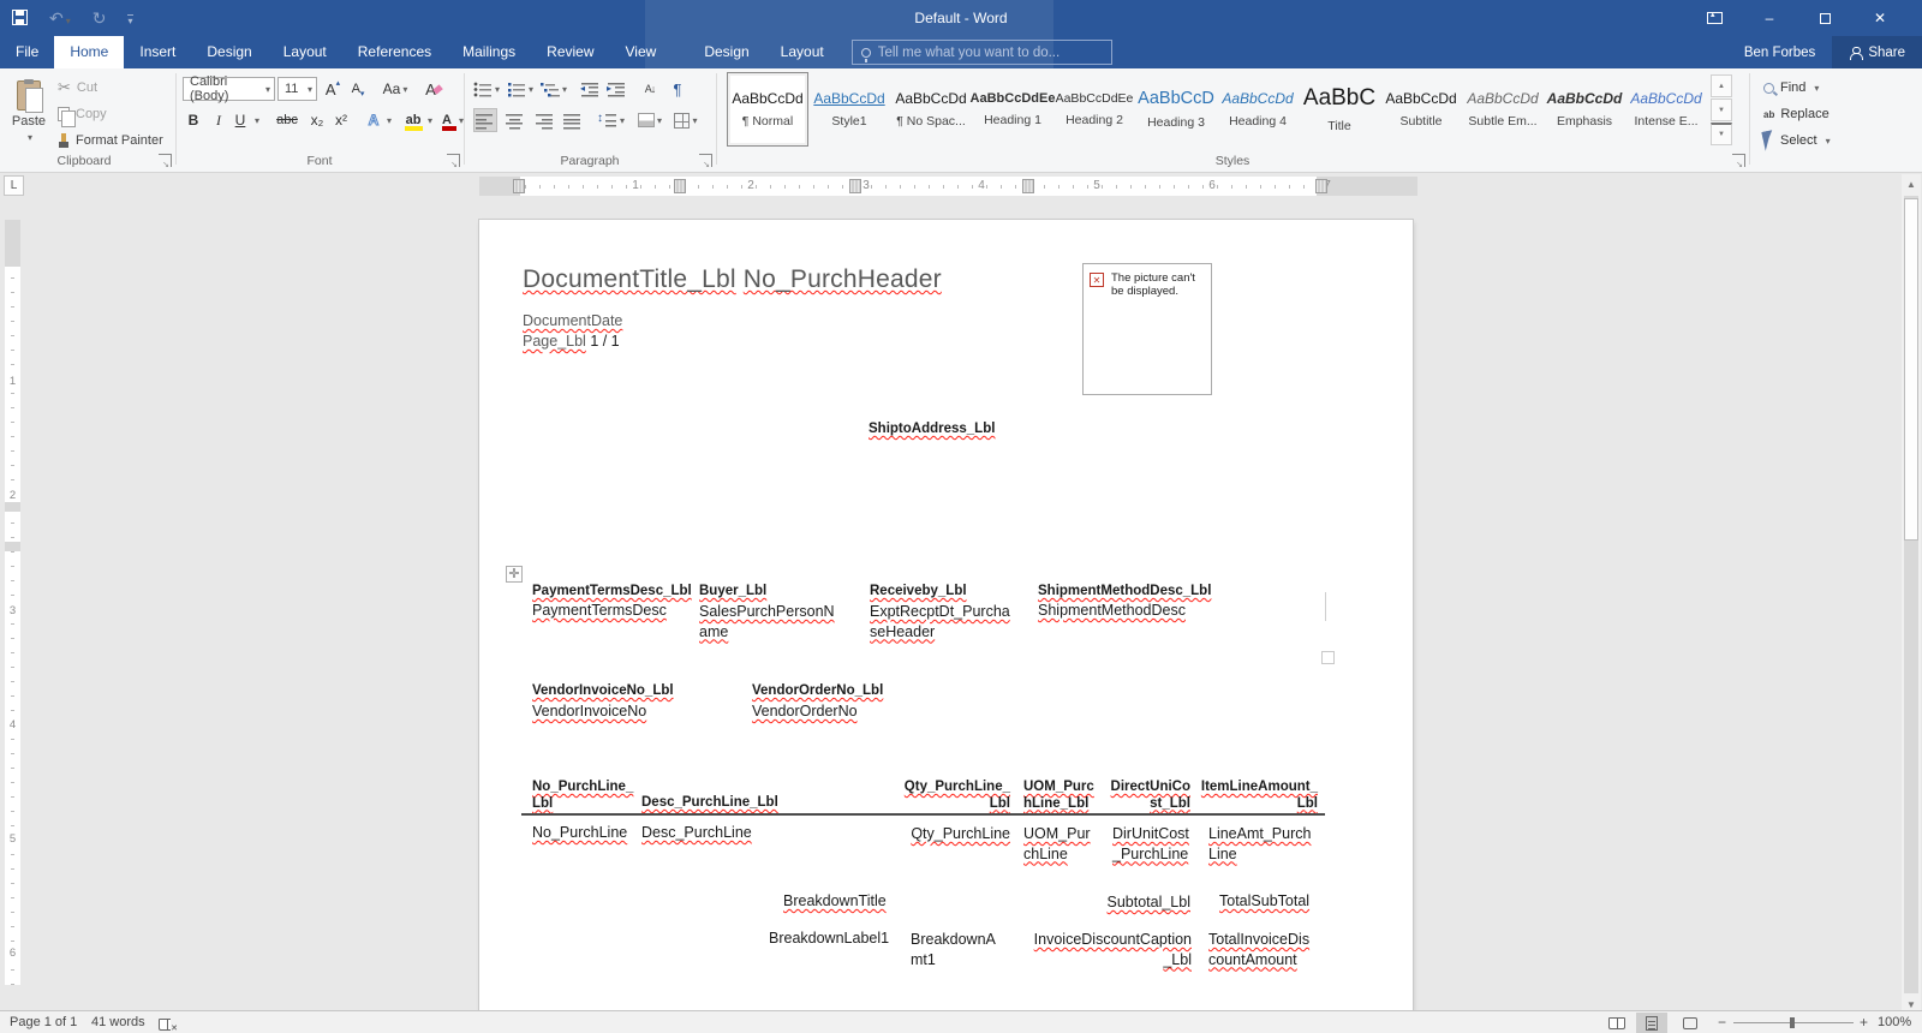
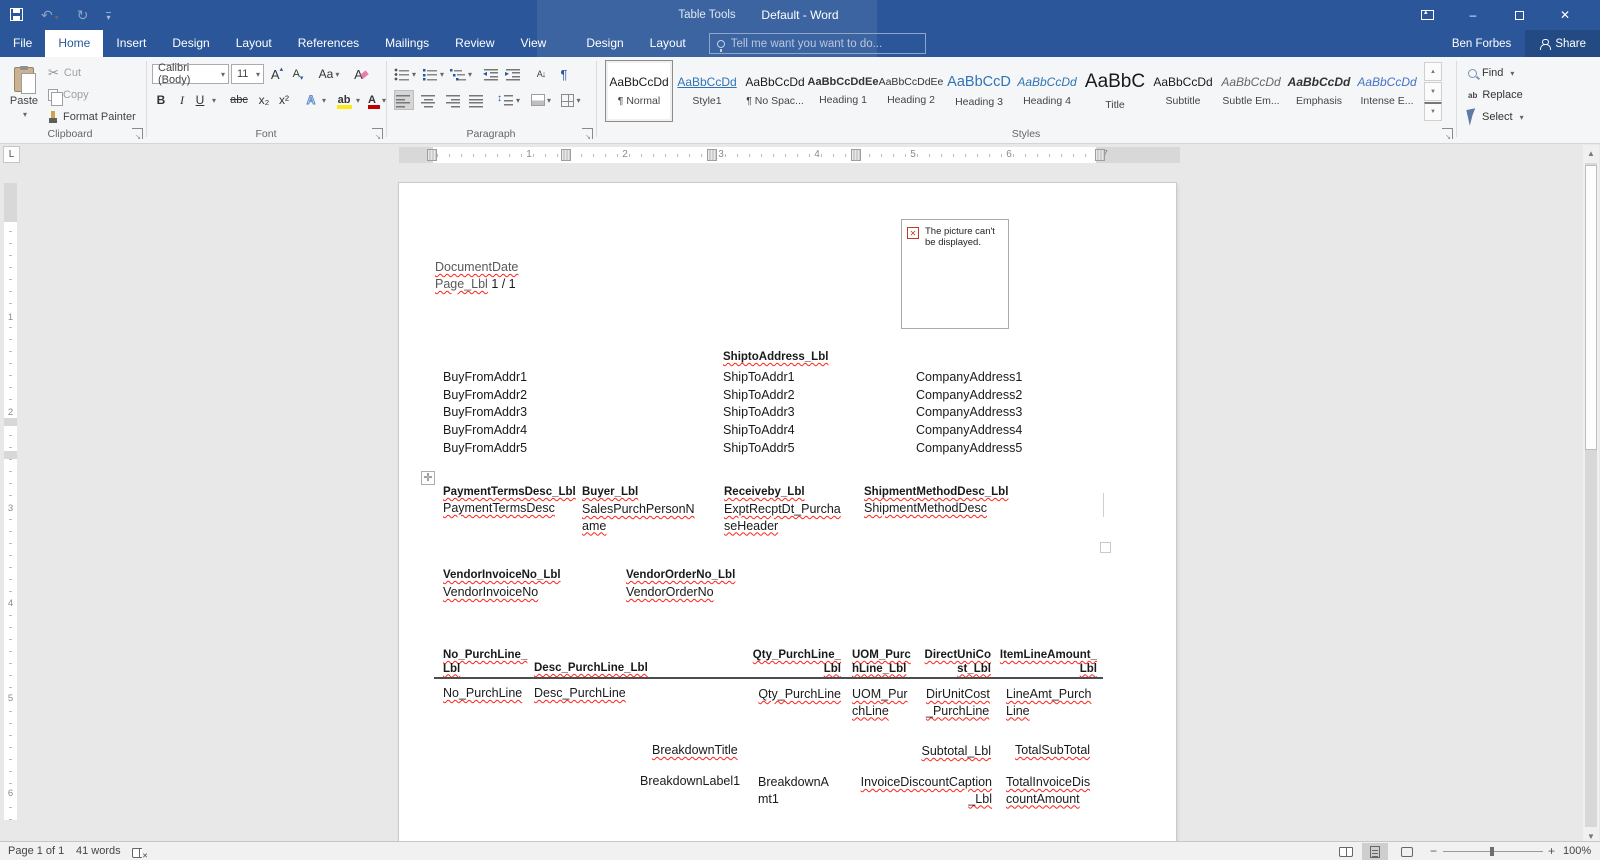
  ↶ ▾
  ↻
  ▾
+ Table Tools
  Default - Word
  –
  ✕
  File
  Home
  Insert
  Design
  Layout
  References
  Mailings
  Review
  View
  Design
  Layout
- Tell me what you want to do...
+ Tell me want you want to do...
  Ben Forbes
  Share
  Paste
  ▾
  ✂
  Cut
  Copy
  Format Painter
  Clipboard
  Calibri (Body)
  ▾
  11
  ▾
  A
  A
  Aa
  ▾
  A
  B
  I
  U
  ▾
  abc
  x₂
  x²
  A
  ▾
  ab
  ▾
  A
  ▾
  Font
  ▾
  ▾
  ▾
  A↓
  ¶
  ▾
  ▾
  ▾
  Paragraph
  AaBbCcDd
  ¶ Normal
  AaBbCcDd
  Style1
  AaBbCcDd
  ¶ No Spac...
  AaBbCcDdEe
  Heading 1
  AaBbCcDdEe
  Heading 2
  AaBbCcD
  Heading 3
  AaBbCcDd
  Heading 4
  AaBbC
  Title
  AaBbCcDd
  Subtitle
  AaBbCcDd
  Subtle Em...
  AaBbCcDd
  Emphasis
  AaBbCcDd
  Intense E...
  Styles
  Find
  ▾
  ab
  Replace
  Select
  ▾
  L
  1
  2
  3
  4
  5
  6
  7
  1
  2
  3
  4
  5
  6
- DocumentTitle_Lbl No_PurchHeader
  DocumentDate
  Page_Lbl 1 / 1
  ✕
  The picture can't be displayed.
  ShiptoAddress_Lbl
+ BuyFromAddr1
+ BuyFromAddr2
+ BuyFromAddr3
+ BuyFromAddr4
+ BuyFromAddr5
+ ShipToAddr1
+ ShipToAddr2
+ ShipToAddr3
+ ShipToAddr4
+ ShipToAddr5
+ CompanyAddress1
+ CompanyAddress2
+ CompanyAddress3
+ CompanyAddress4
+ CompanyAddress5
  ✛
  PaymentTermsDesc_Lbl
  Buyer_Lbl
  Receiveby_Lbl
  ShipmentMethodDesc_Lbl
  PaymentTermsDesc
  SalesPurchPersonName
  ExptRecptDt_PurchaseHeader
  ShipmentMethodDesc
  VendorInvoiceNo_Lbl
  VendorOrderNo_Lbl
  VendorInvoiceNo
  VendorOrderNo
  No_PurchLine_Lbl
  Desc_PurchLine_Lbl
  Qty_PurchLine_Lbl
  UOM_PurchLine_Lbl
  DirectUniCost_Lbl
  ItemLineAmount_Lbl
  No_PurchLine
  Desc_PurchLine
  Qty_PurchLine
  UOM_PurchLine
  DirUnitCost_PurchLine
  LineAmt_PurchLine
  BreakdownTitle
  Subtotal_Lbl
  TotalSubTotal
  BreakdownLabel1
  BreakdownAmt1
  InvoiceDiscountCaption_Lbl
  TotalInvoiceDiscountAmount
  ▲
  ▼
  Page 1 of 1
  41 words
  −
  +
  100%
